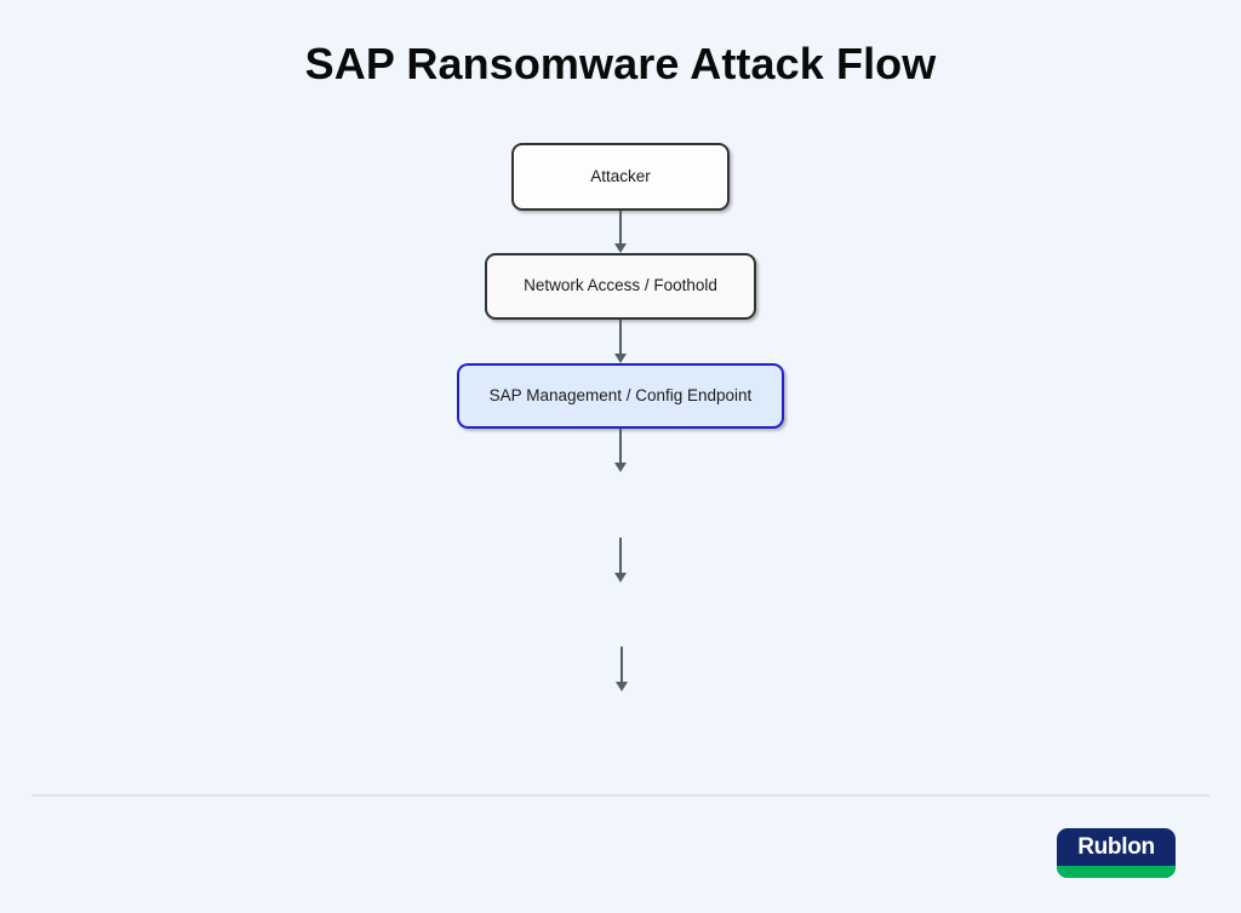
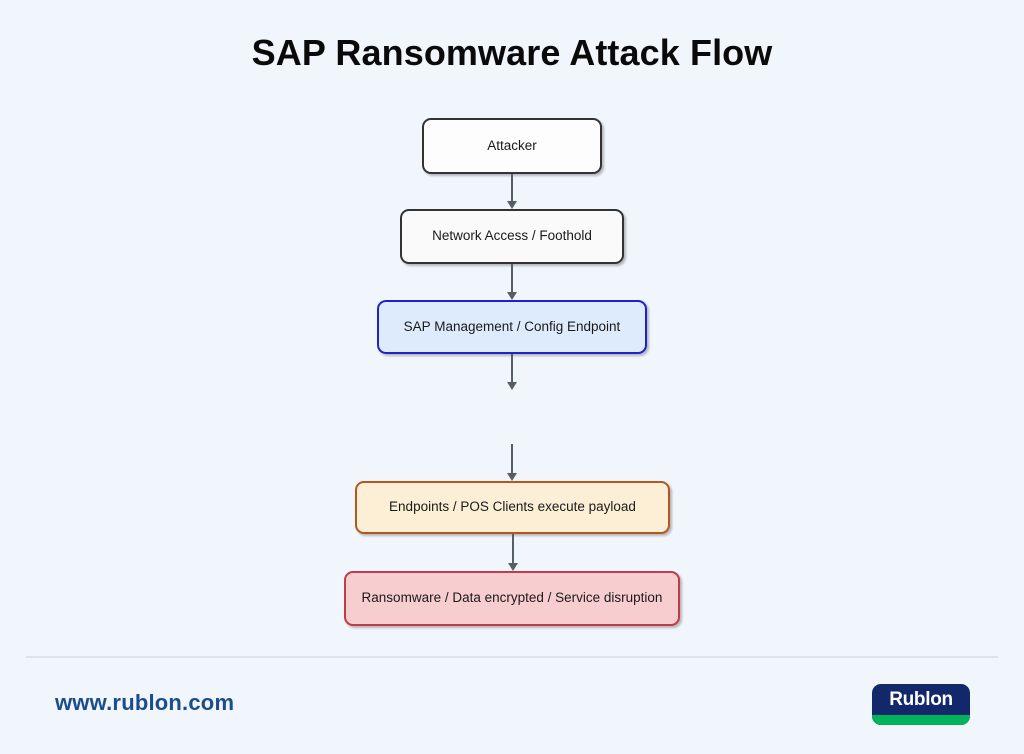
  SAP Ransomware Attack Flow
  Attacker
  Network Access / Foothold
  SAP Management / Config Endpoint
+ Endpoints / POS Clients execute payload
+ Ransomware / Data encrypted / Service disruption
+ www.rublon.com
  Rublon
